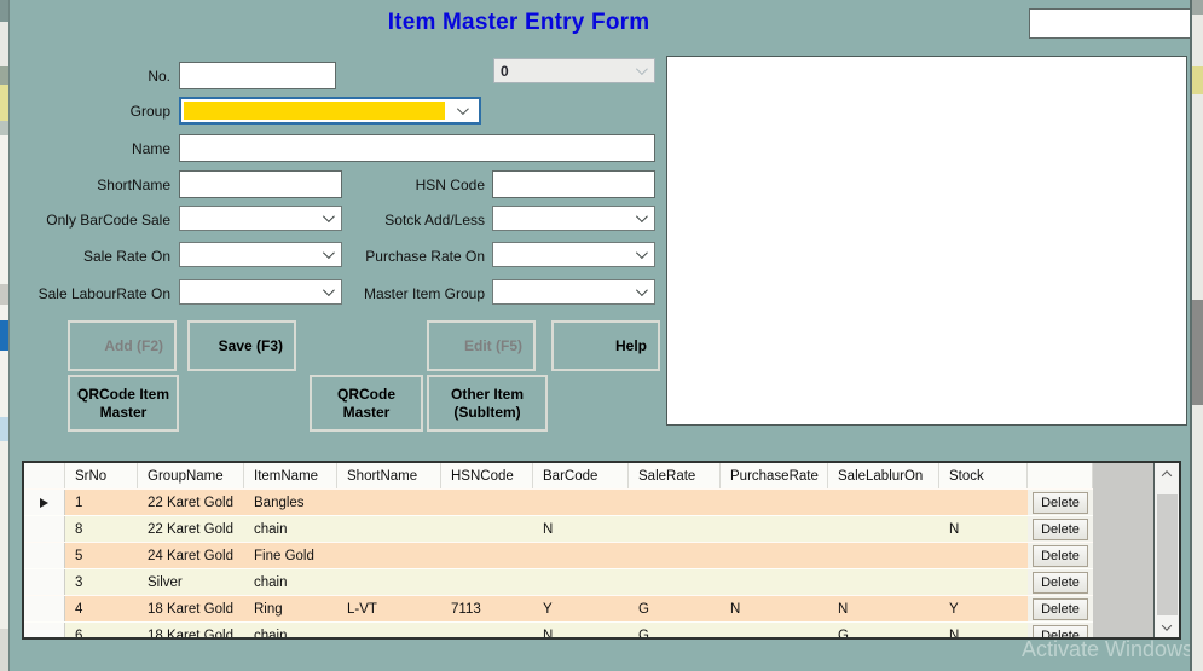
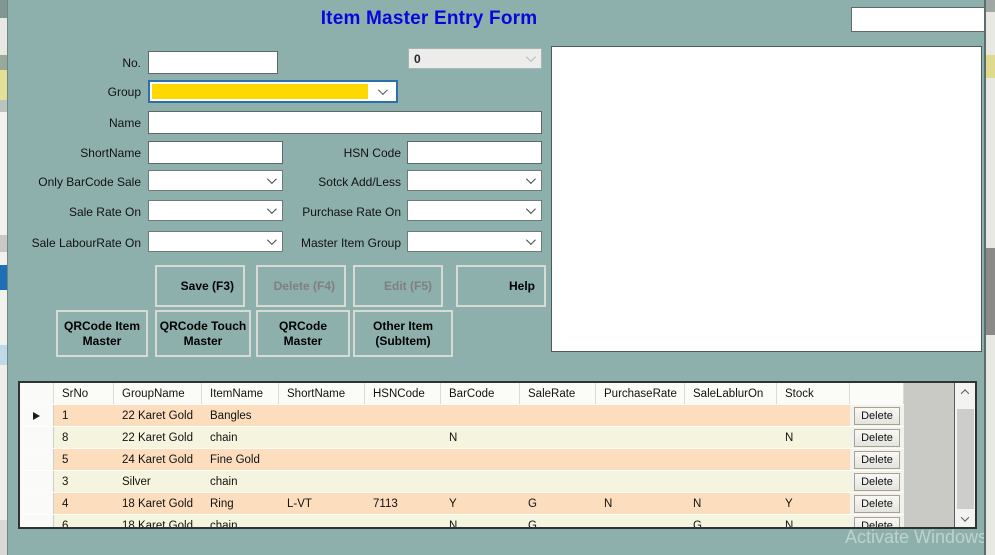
  Item Master Entry Form
  0
  No.
  Group
  Name
  ShortName
  Only BarCode Sale
  Sale Rate On
  Sale LabourRate On
  HSN Code
  Sotck Add/Less
  Purchase Rate On
  Master Item Group
- Add (F2)
  Save (F3)
+ Delete (F4)
  Edit (F5)
  Help
  QRCode Item Master
+ QRCode Touch Master
  QRCode Master
  Other Item (SubItem)
  Activate Windows
  SrNo
  GroupName
  ItemName
  ShortName
  HSNCode
  BarCode
  SaleRate
  PurchaseRate
  SaleLablurOn
  Stock
  1
  22 Karet Gold
  Bangles
  Delete
  8
  22 Karet Gold
  chain
  N
  N
  Delete
  5
  24 Karet Gold
  Fine Gold
  Delete
  3
  Silver
  chain
  Delete
  4
  18 Karet Gold
  Ring
  L-VT
  7113
  Y
  G
  N
  N
  Y
  Delete
  6
  18 Karet Gold
  chain
  N
  G
  G
  N
  Delete
